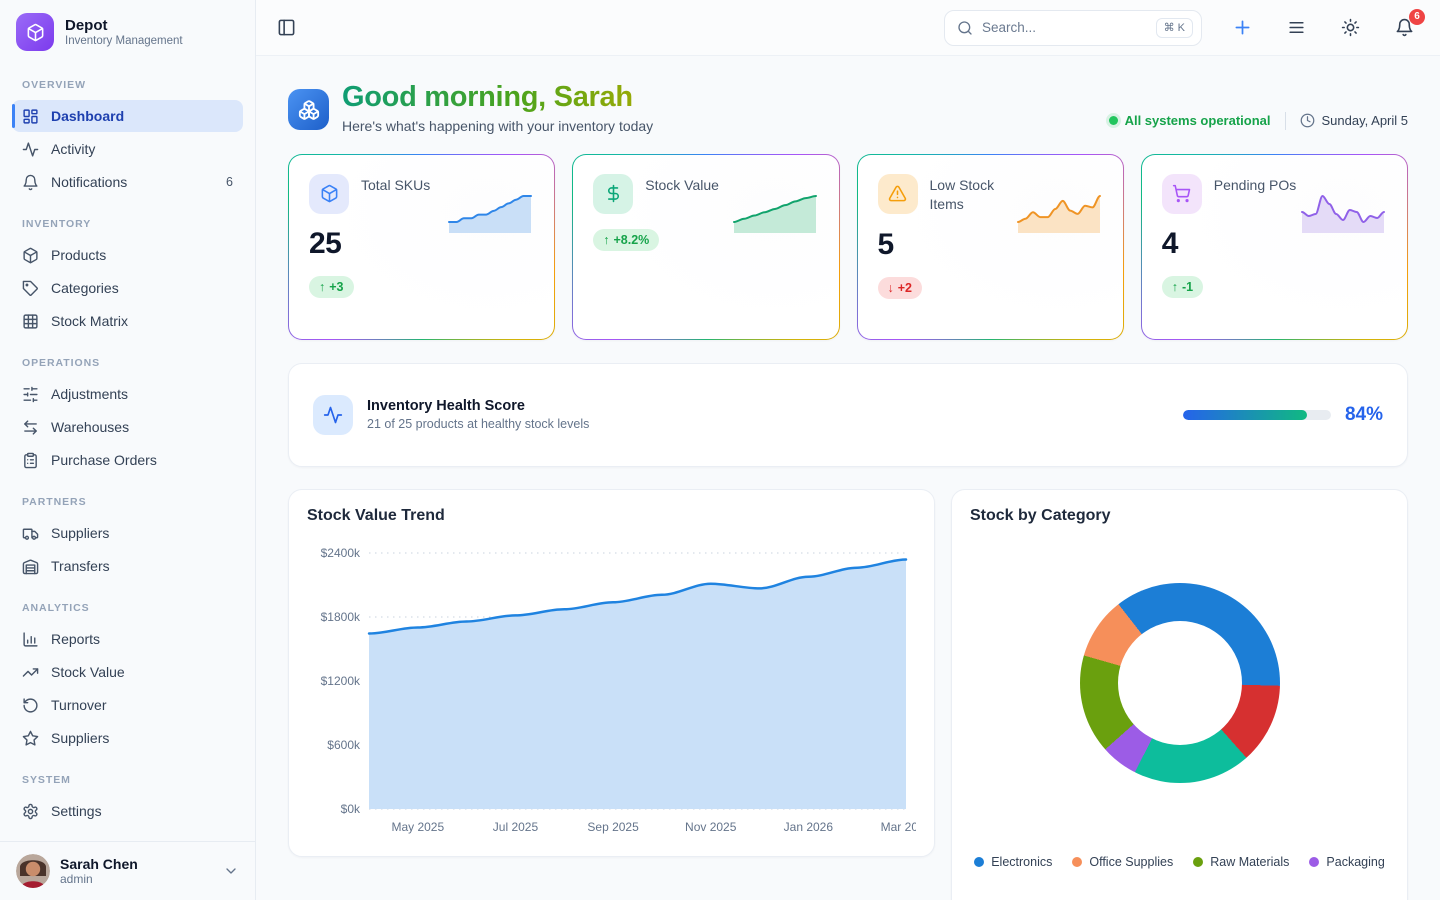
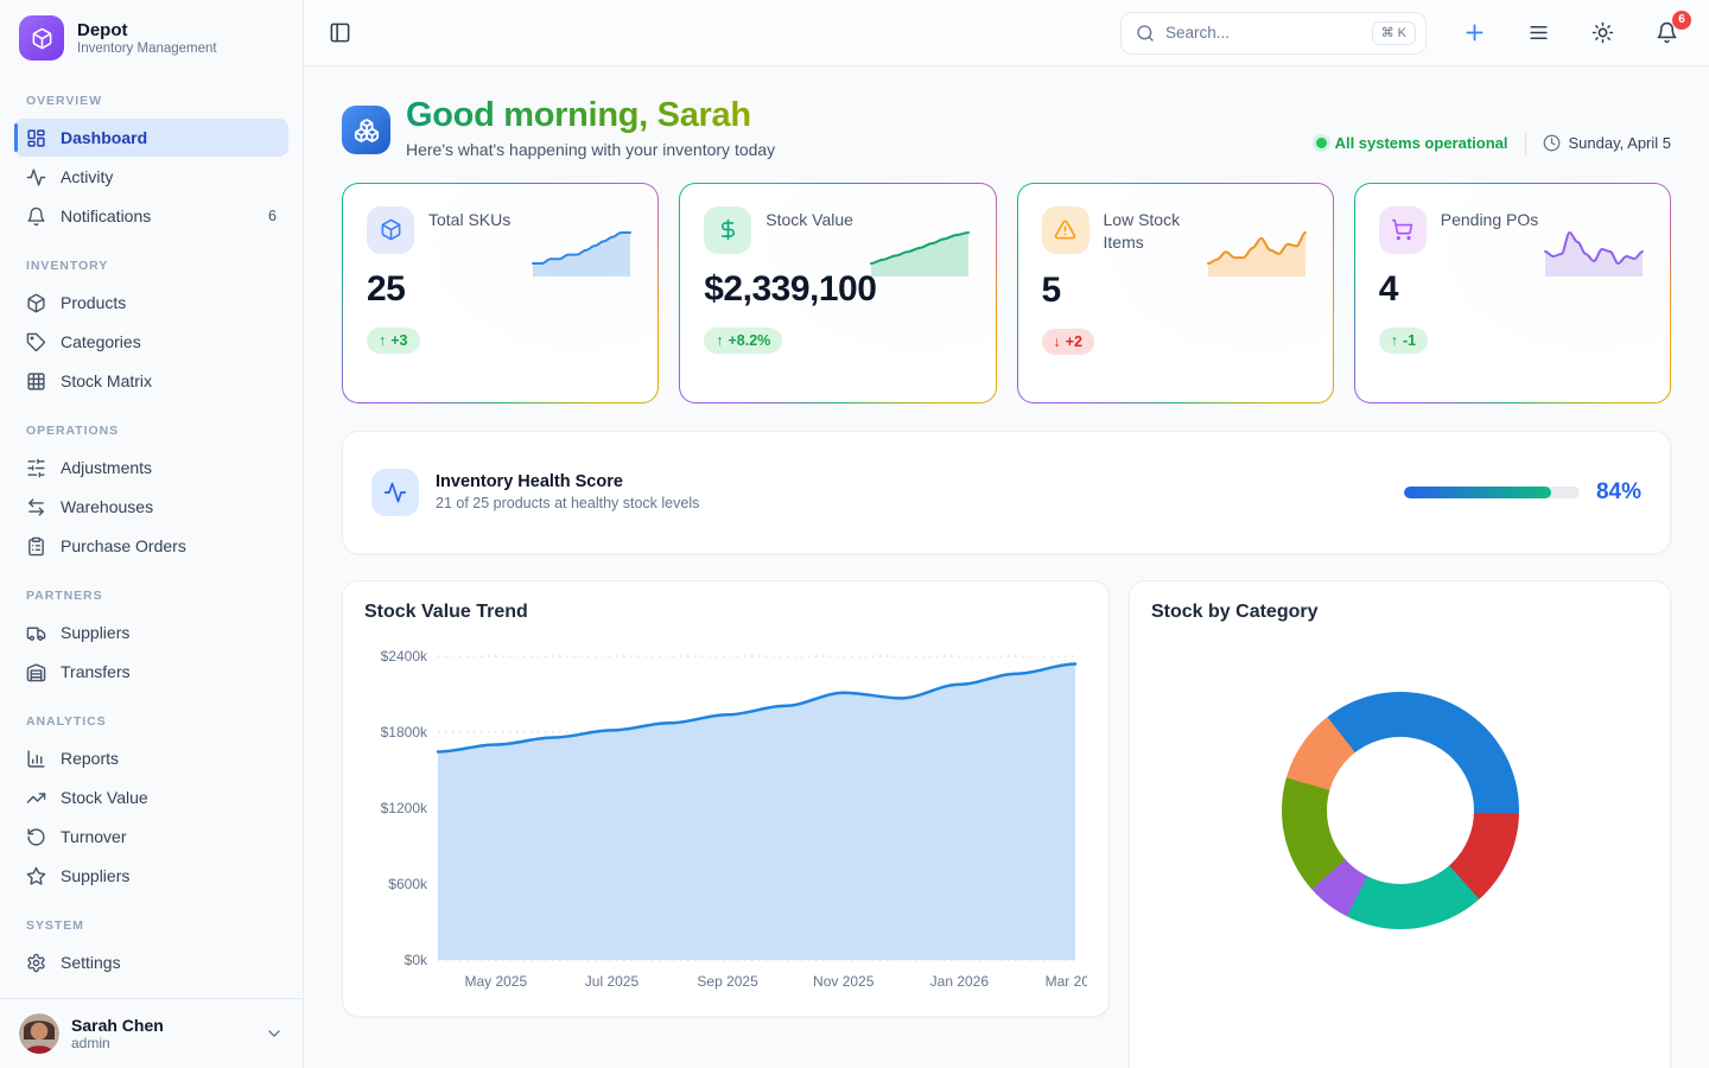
  Depot
  Inventory Management
  OVERVIEW
  Dashboard
  Activity
  Notifications
  6
  INVENTORY
  Products
  Categories
  Stock Matrix
  OPERATIONS
  Adjustments
  Warehouses
  Purchase Orders
  PARTNERS
  Suppliers
  Transfers
  ANALYTICS
  Reports
  Stock Value
  Turnover
  Suppliers
  SYSTEM
  Settings
  Sarah Chen
  admin
  Search...
  ⌘ K
  6
  Good morning, Sarah
  Here's what's happening with your inventory today
  All systems operational
  Sunday, April 5
  Total SKUs
  25
  ↑
  +3
  Stock Value
+ $2,339,100
  ↑
  +8.2%
  Low Stock Items
  5
  ↓
  +2
  Pending POs
  4
  ↑
  -1
  Inventory Health Score
  21 of 25 products at healthy stock levels
  84%
  Stock Value Trend
  $0k
  $600k
  $1200k
  $1800k
  $2400k
  May 2025
  Jul 2025
  Sep 2025
  Nov 2025
  Jan 2026
  Mar 20
  Stock by Category
- Electronics
- Office Supplies
- Raw Materials
- Packaging
